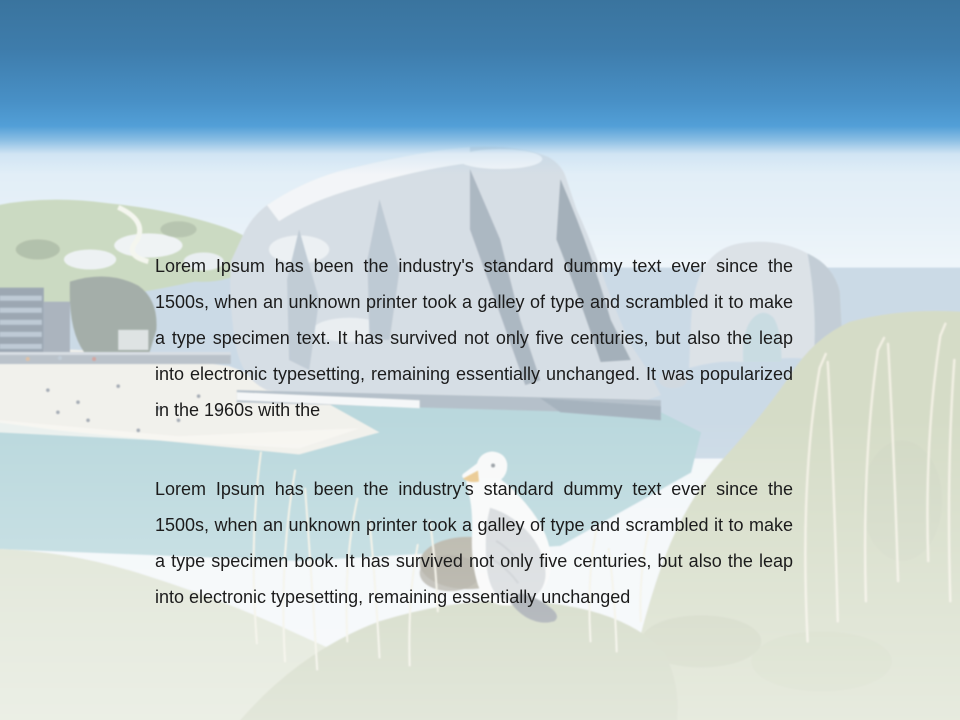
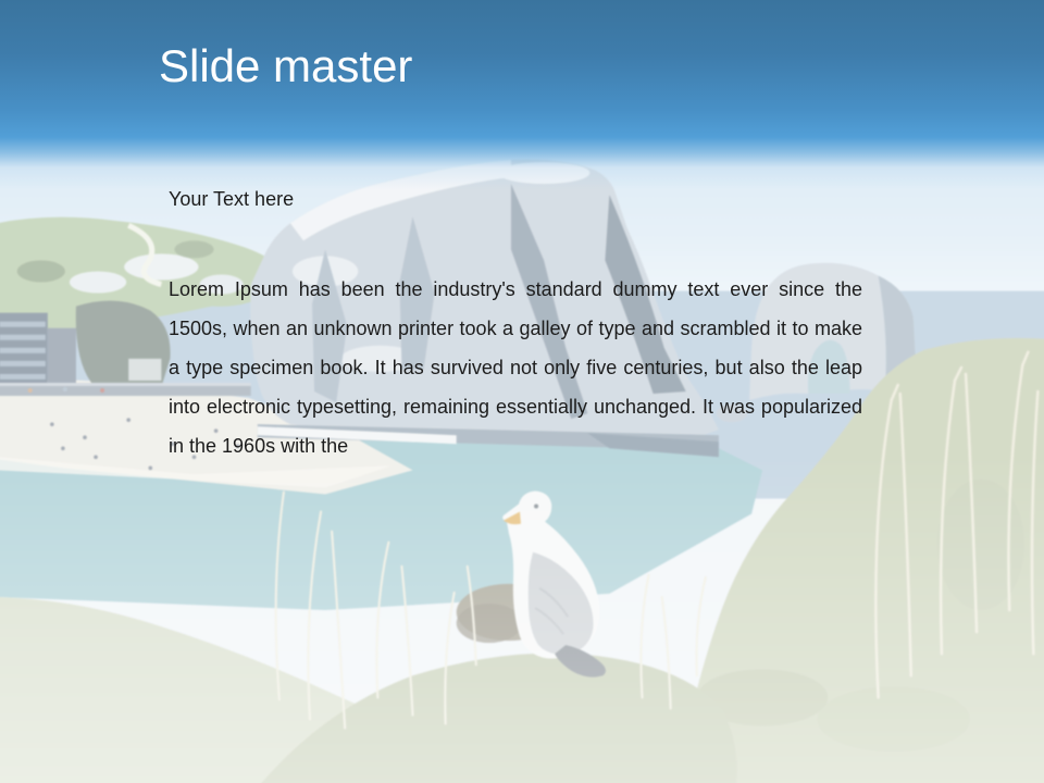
+ Slide master
+ Your Text here
- Lorem Ipsum has been the industry's standard dummy text ever since the 1500s, when an unknown printer took a galley of type and scrambled it to make a type specimen text. It has survived not only five centuries, but also the leap into electronic typesetting, remaining essentially unchanged. It was popularized in the 1960s with the
+ Lorem Ipsum has been the industry's standard dummy text ever since the 1500s, when an unknown printer took a galley of type and scrambled it to make a type specimen book. It has survived not only five centuries, but also the leap into electronic typesetting, remaining essentially unchanged. It was popularized in the 1960s with the
- Lorem Ipsum has been the industry's standard dummy text ever since the 1500s, when an unknown printer took a galley of type and scrambled it to make a type specimen book. It has survived not only five centuries, but also the leap into electronic typesetting, remaining essentially unchanged
